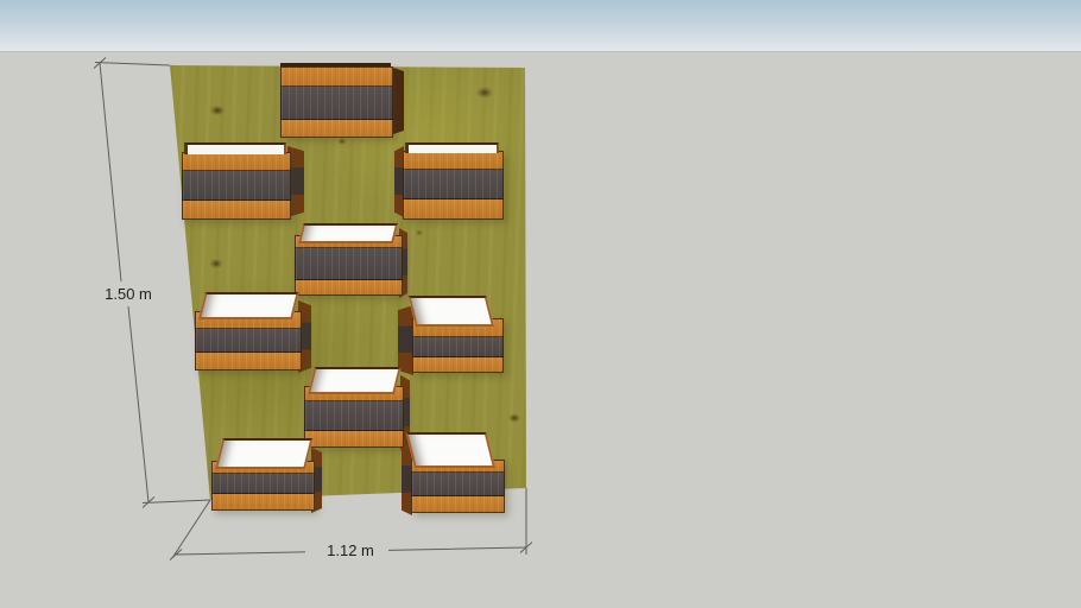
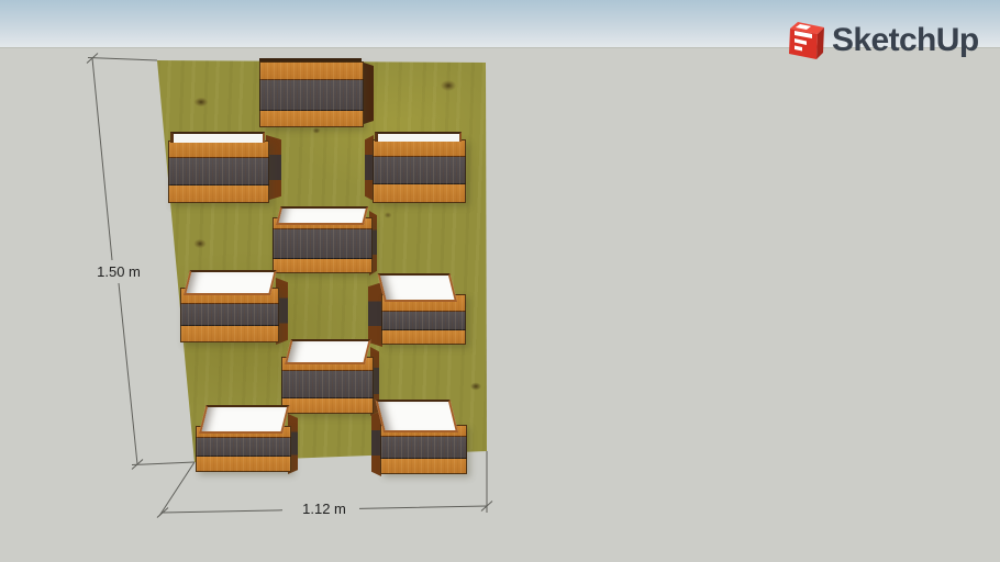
  1.50 m
  1.12 m
+ SketchUp
